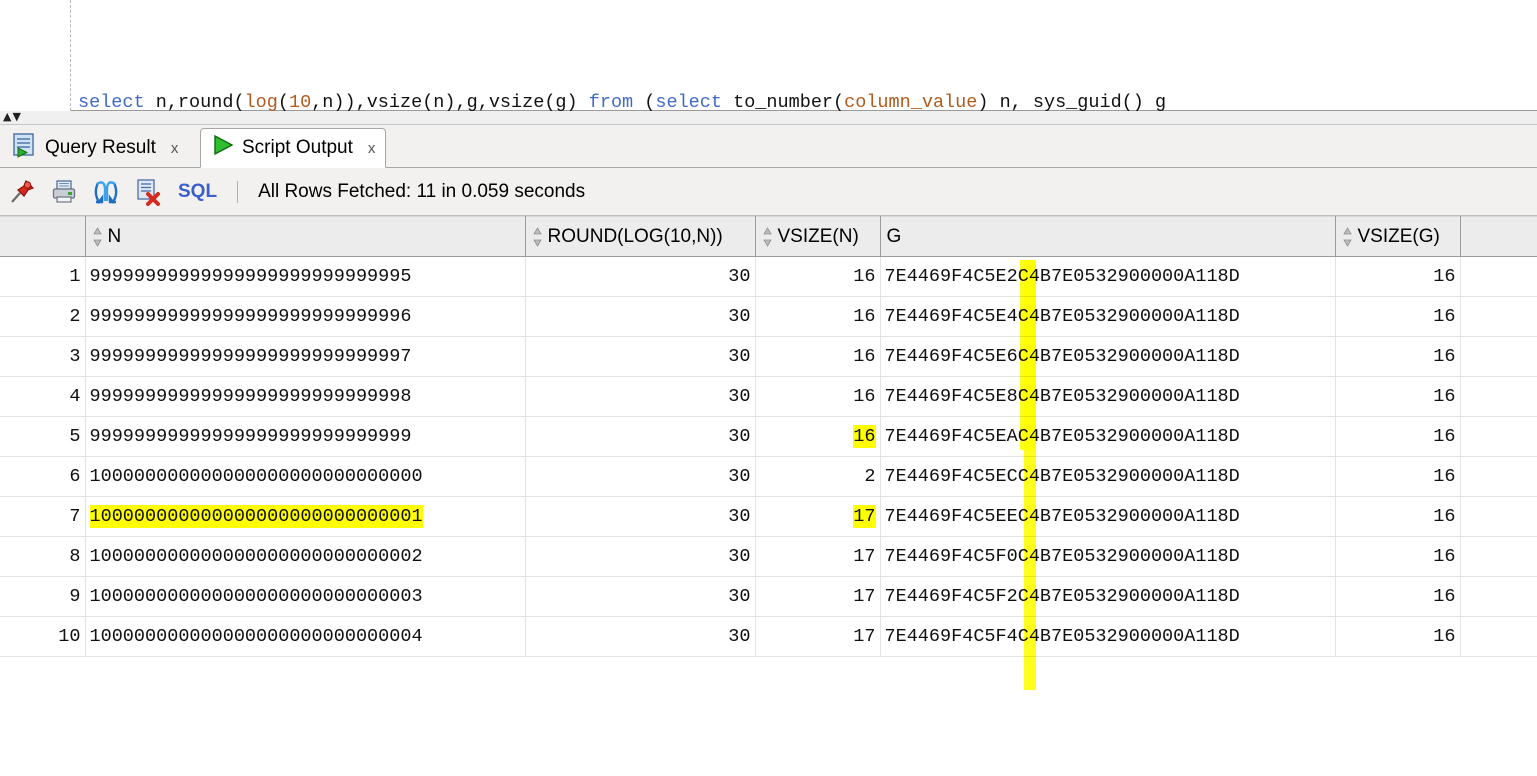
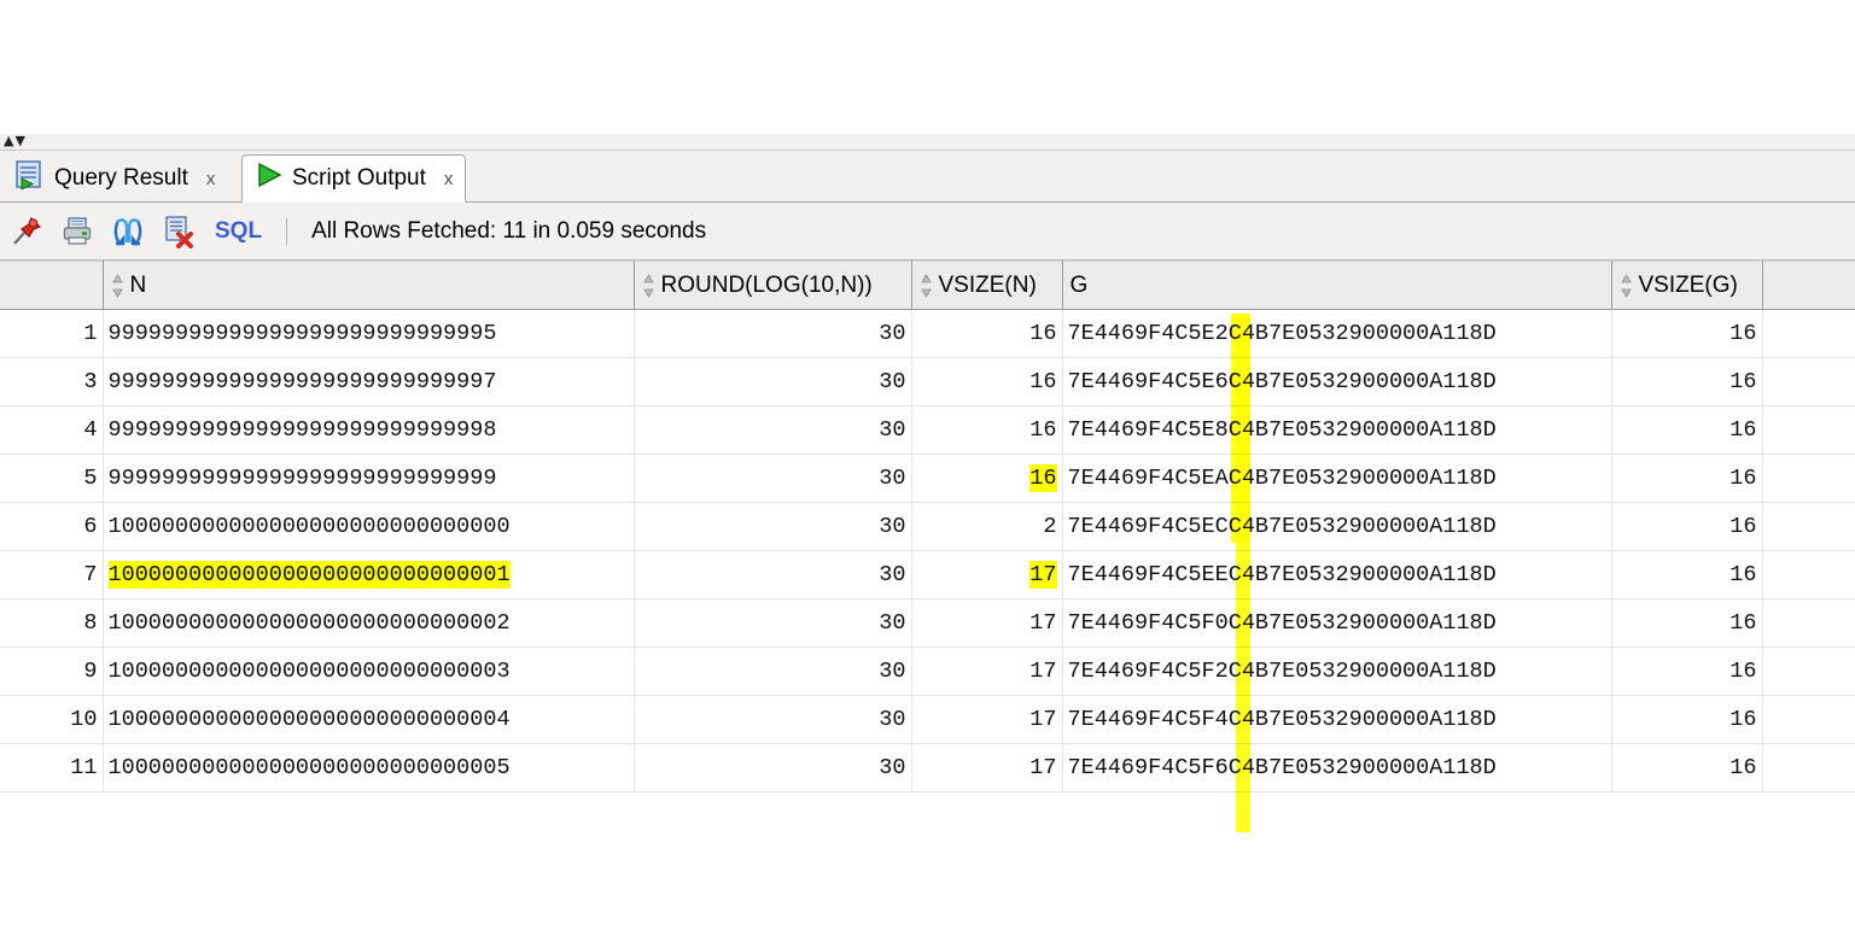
- select n,round(log(10,n)),vsize(n),g,vsize(g) from (select to_number(column_value) n, sys_guid() g
  ▲▼
  Query Result
  x
  Script Output
  x
  SQL
  All Rows Fetched: 11 in 0.059 seconds
  	N	ROUND(LOG(10,N))	VSIZE(N)	G	VSIZE(G)
  1	99999999999999999999999999995	30	16	7E4469F4C5E2C4B7E0532900000A118D	16
- 2	99999999999999999999999999996	30	16	7E4469F4C5E4C4B7E0532900000A118D	16
  3	99999999999999999999999999997	30	16	7E4469F4C5E6C4B7E0532900000A118D	16
  4	99999999999999999999999999998	30	16	7E4469F4C5E8C4B7E0532900000A118D	16
  5	99999999999999999999999999999	30	16	7E4469F4C5EAC4B7E0532900000A118D	16
  6	100000000000000000000000000000	30	2	7E4469F4C5ECC4B7E0532900000A118D	16
  7	100000000000000000000000000001	30	17	7E4469F4C5EEC4B7E0532900000A118D	16
  8	100000000000000000000000000002	30	17	7E4469F4C5F0C4B7E0532900000A118D	16
  9	100000000000000000000000000003	30	17	7E4469F4C5F2C4B7E0532900000A118D	16
  10	100000000000000000000000000004	30	17	7E4469F4C5F4C4B7E0532900000A118D	16
+ 11	100000000000000000000000000005	30	17	7E4469F4C5F6C4B7E0532900000A118D	16
